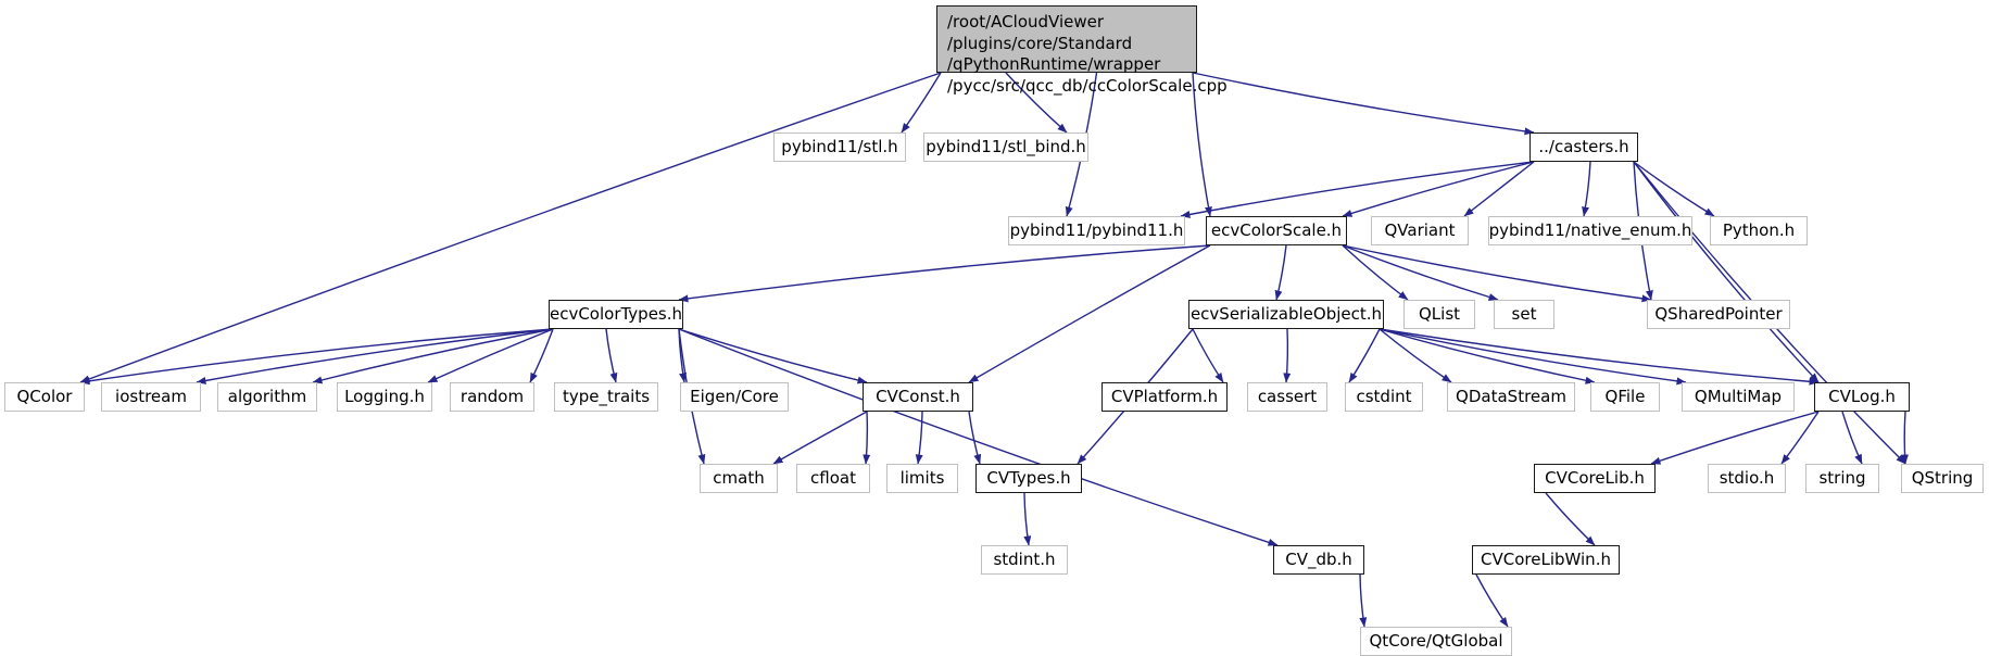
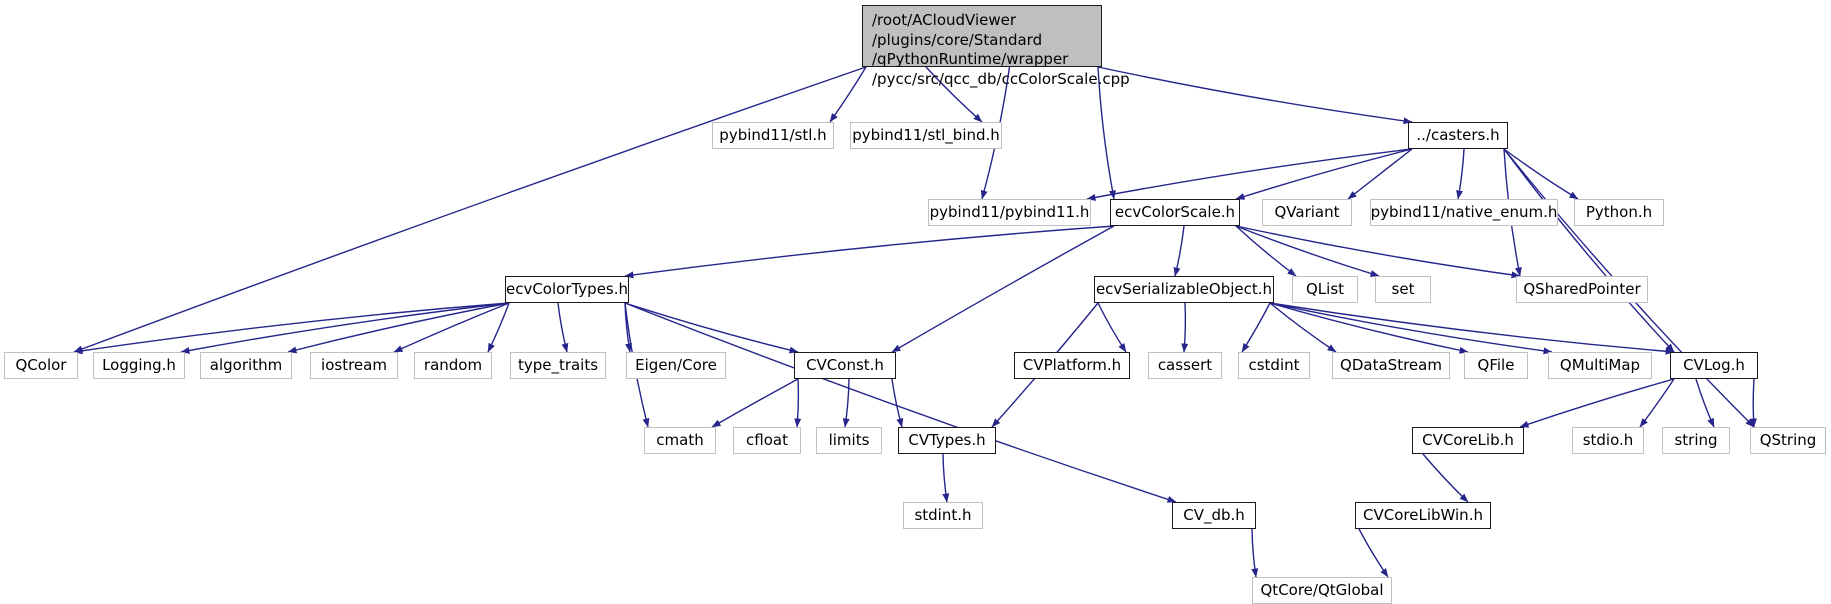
  /root/ACloudViewer
  /plugins/core/Standard
  /qPythonRuntime/wrapper
  /pycc/src/qcc_db/ccColorScale.cpp
  pybind11/stl.h
  pybind11/stl_bind.h
  ../casters.h
  pybind11/pybind11.h
  ecvColorScale.h
  QVariant
  pybind11/native_enum.h
  Python.h
  ecvColorTypes.h
  ecvSerializableObject.h
  QList
  set
  QSharedPointer
  QColor
- iostream
+ Logging.h
  algorithm
- Logging.h
+ iostream
  random
  type_traits
  Eigen/Core
  CVConst.h
  CVPlatform.h
  cassert
  cstdint
  QDataStream
  QFile
  QMultiMap
  CVLog.h
  cmath
  cfloat
  limits
  CVTypes.h
  CVCoreLib.h
  stdio.h
  string
  QString
  stdint.h
  CV_db.h
  CVCoreLibWin.h
  QtCore/QtGlobal
